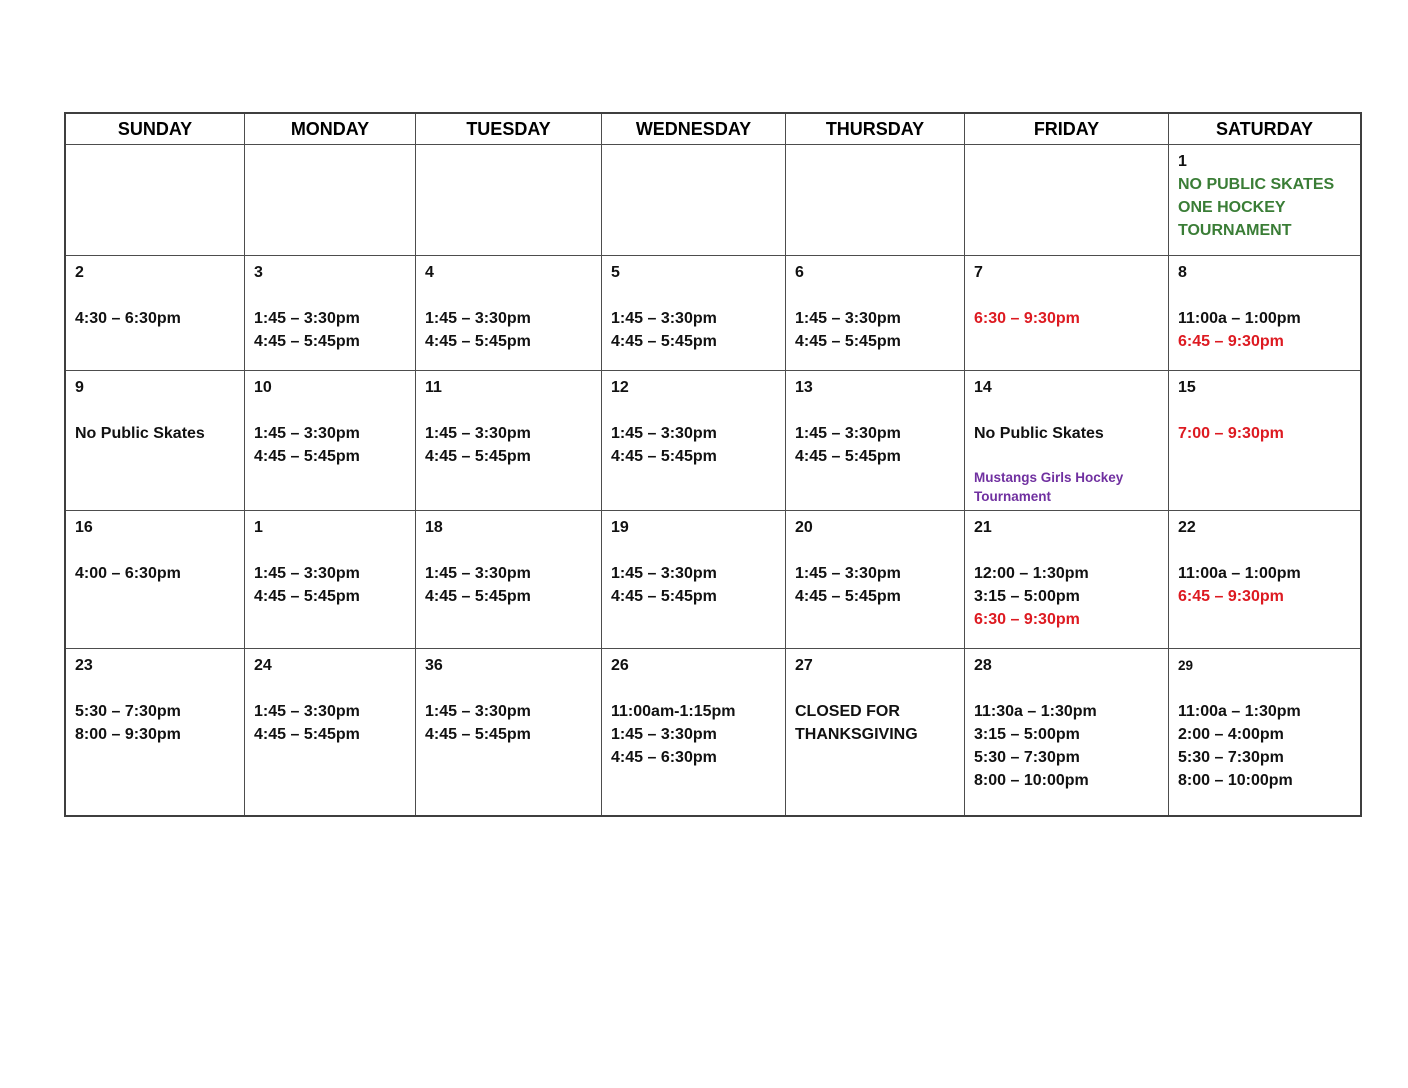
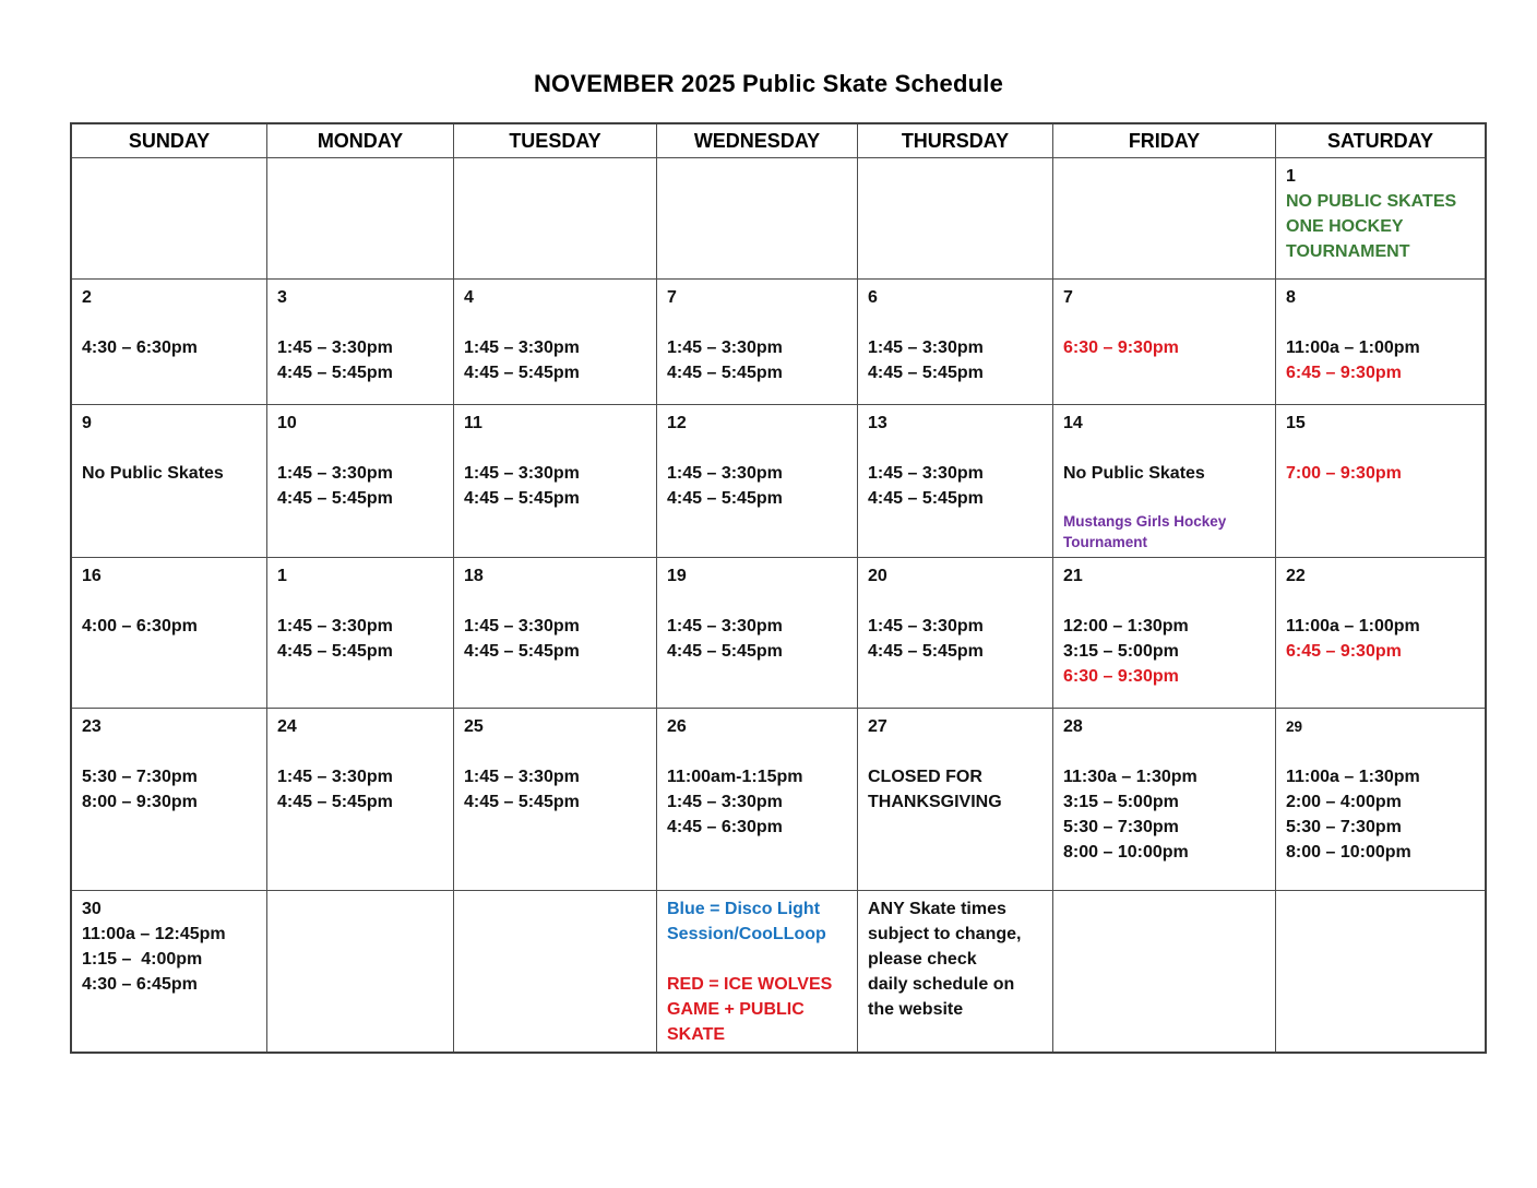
+ NOVEMBER 2025 Public Skate Schedule
  SUNDAY	MONDAY	TUESDAY	WEDNESDAY	THURSDAY	FRIDAY	SATURDAY
  						1NO PUBLIC SKATESONE HOCKEYTOURNAMENT
- 24:30 – 6:30pm	31:45 – 3:30pm4:45 – 5:45pm	41:45 – 3:30pm4:45 – 5:45pm	51:45 – 3:30pm4:45 – 5:45pm	61:45 – 3:30pm4:45 – 5:45pm	76:30 – 9:30pm	811:00a – 1:00pm6:45 – 9:30pm
+ 24:30 – 6:30pm	31:45 – 3:30pm4:45 – 5:45pm	41:45 – 3:30pm4:45 – 5:45pm	71:45 – 3:30pm4:45 – 5:45pm	61:45 – 3:30pm4:45 – 5:45pm	76:30 – 9:30pm	811:00a – 1:00pm6:45 – 9:30pm
  9No Public Skates	101:45 – 3:30pm4:45 – 5:45pm	111:45 – 3:30pm4:45 – 5:45pm	121:45 – 3:30pm4:45 – 5:45pm	131:45 – 3:30pm4:45 – 5:45pm	14No Public SkatesMustangs Girls HockeyTournament	157:00 – 9:30pm
  164:00 – 6:30pm	11:45 – 3:30pm4:45 – 5:45pm	181:45 – 3:30pm4:45 – 5:45pm	191:45 – 3:30pm4:45 – 5:45pm	201:45 – 3:30pm4:45 – 5:45pm	2112:00 – 1:30pm3:15 – 5:00pm6:30 – 9:30pm	2211:00a – 1:00pm6:45 – 9:30pm
- 235:30 – 7:30pm8:00 – 9:30pm	241:45 – 3:30pm4:45 – 5:45pm	361:45 – 3:30pm4:45 – 5:45pm	2611:00am-1:15pm1:45 – 3:30pm4:45 – 6:30pm	27CLOSED FORTHANKSGIVING	2811:30a – 1:30pm3:15 – 5:00pm5:30 – 7:30pm8:00 – 10:00pm	2911:00a – 1:30pm2:00 – 4:00pm5:30 – 7:30pm8:00 – 10:00pm
+ 235:30 – 7:30pm8:00 – 9:30pm	241:45 – 3:30pm4:45 – 5:45pm	251:45 – 3:30pm4:45 – 5:45pm	2611:00am-1:15pm1:45 – 3:30pm4:45 – 6:30pm	27CLOSED FORTHANKSGIVING	2811:30a – 1:30pm3:15 – 5:00pm5:30 – 7:30pm8:00 – 10:00pm	2911:00a – 1:30pm2:00 – 4:00pm5:30 – 7:30pm8:00 – 10:00pm
+ 3011:00a – 12:45pm1:15 – 4:00pm4:30 – 6:45pm			Blue = Disco LightSession/CooLLoopRED = ICE WOLVESGAME + PUBLICSKATE	ANY Skate timessubject to change,please checkdaily schedule onthe website
